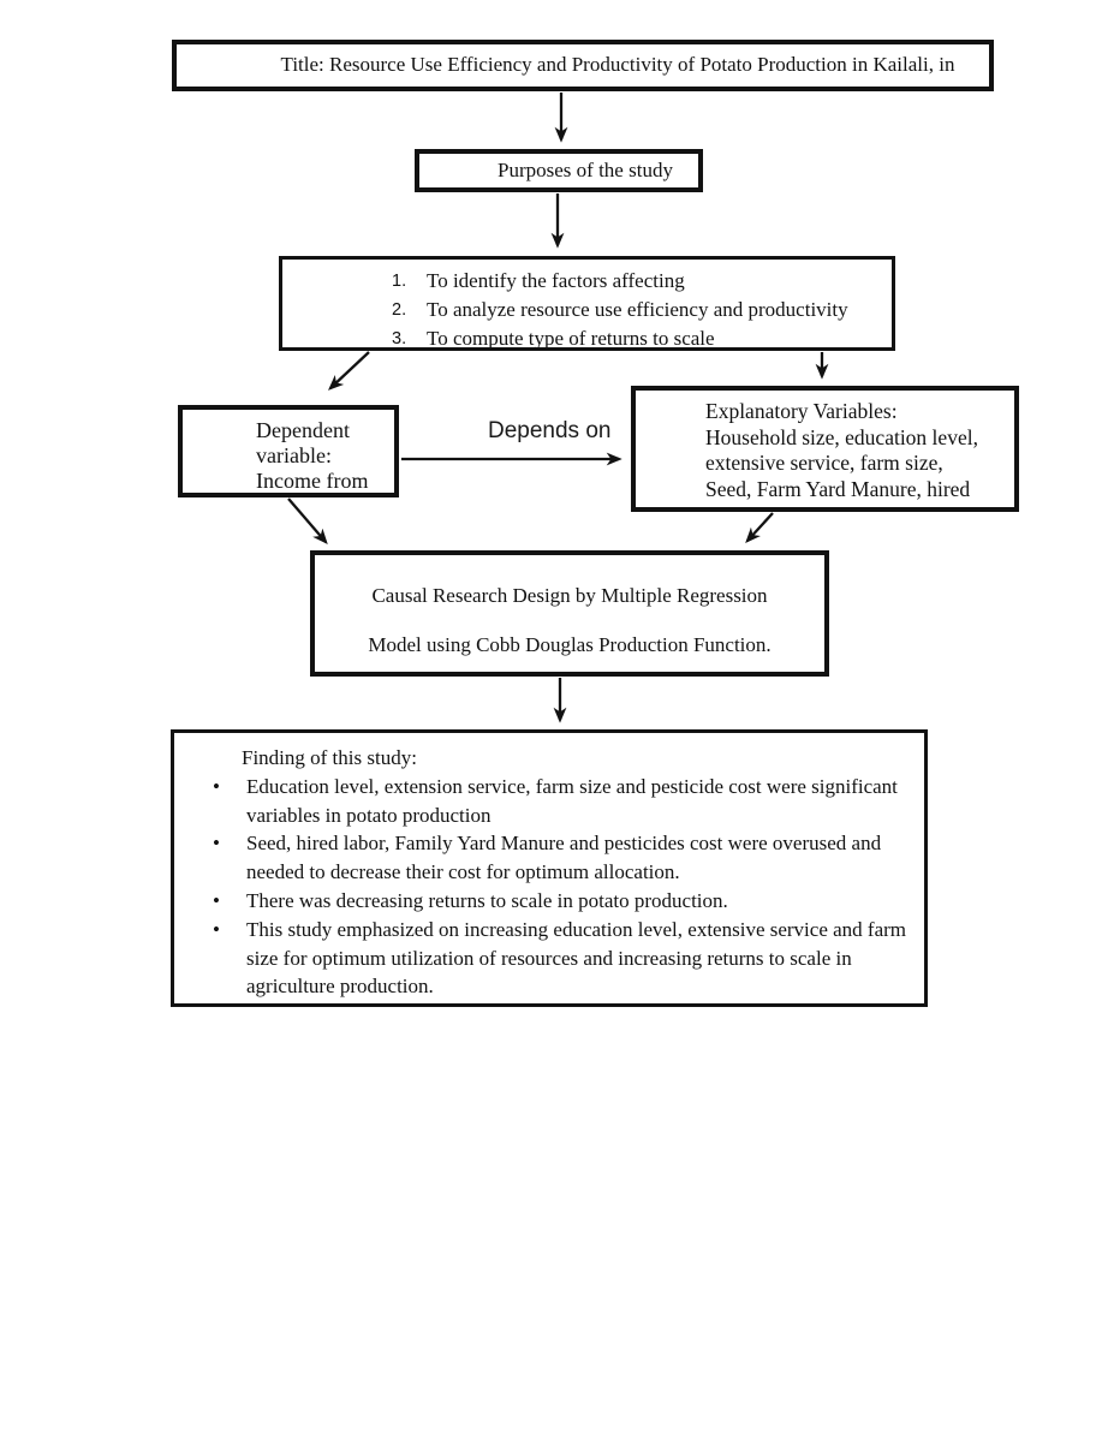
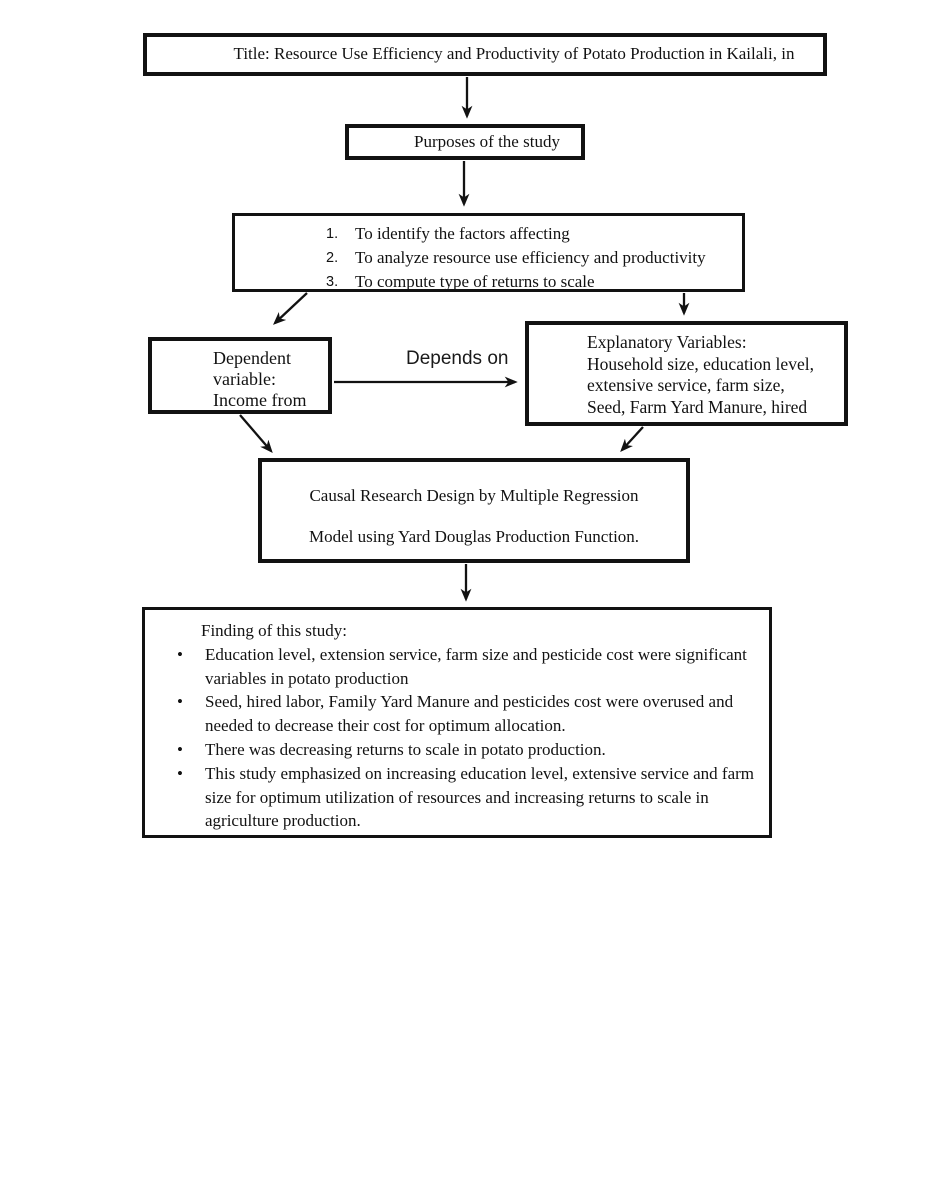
  Title: Resource Use Efficiency and Productivity of Potato Production in Kailali, in
  Purposes of the study
  1.
  To identify the factors affecting
  2.
  To analyze resource use efficiency and productivity
  3.
  To compute type of returns to scale
  Dependent
  variable:
  Income from
  Depends on
  Explanatory Variables:
  Household size, education level,
  extensive service, farm size,
  Seed, Farm Yard Manure, hired
  Causal Research Design by Multiple Regression
- Model using Cobb Douglas Production Function.
+ Model using Yard Douglas Production Function.
  Finding of this study:
  •
  Education level, extension service, farm size and pesticide cost were significant variables in potato production
  •
  Seed, hired labor, Family Yard Manure and pesticides cost were overused and needed to decrease their cost for optimum allocation.
  •
  There was decreasing returns to scale in potato production.
  •
  This study emphasized on increasing education level, extensive service and farm size for optimum utilization of resources and increasing returns to scale in agriculture production.
